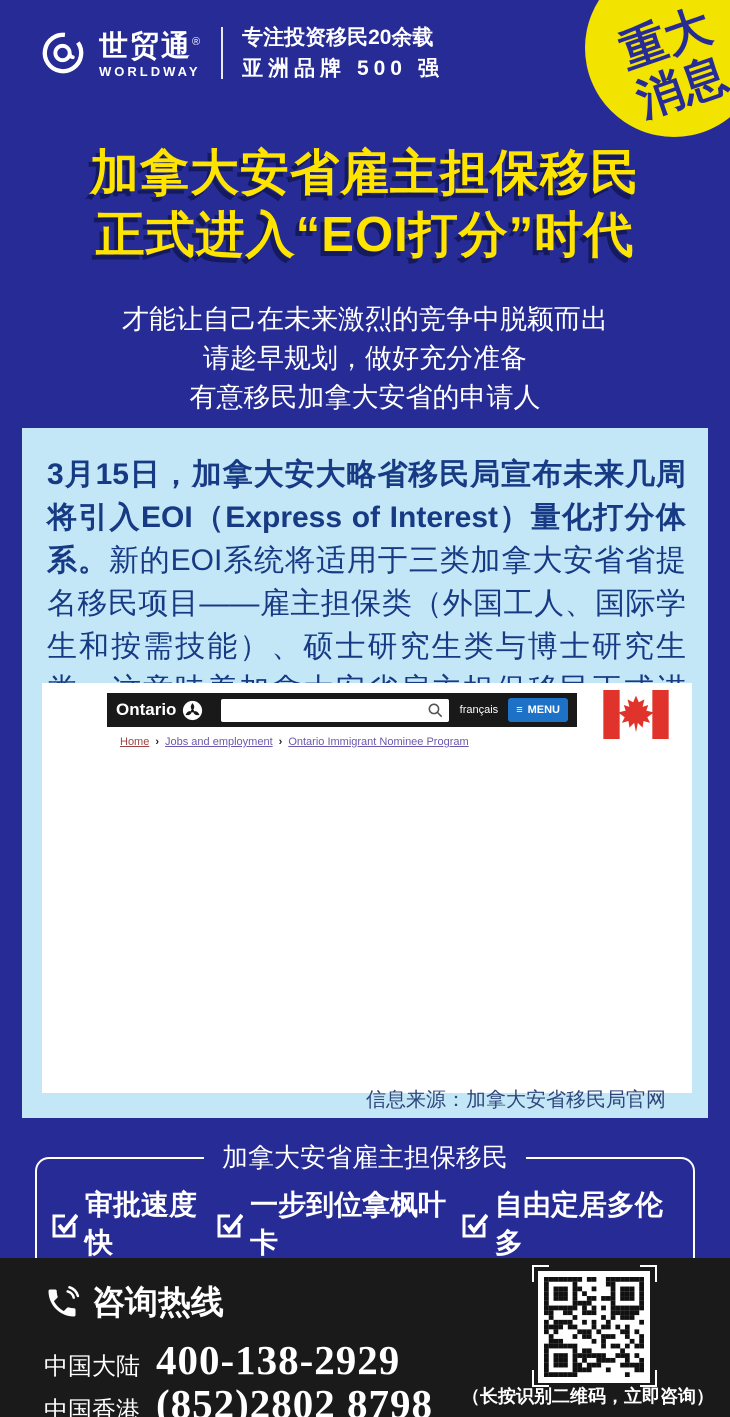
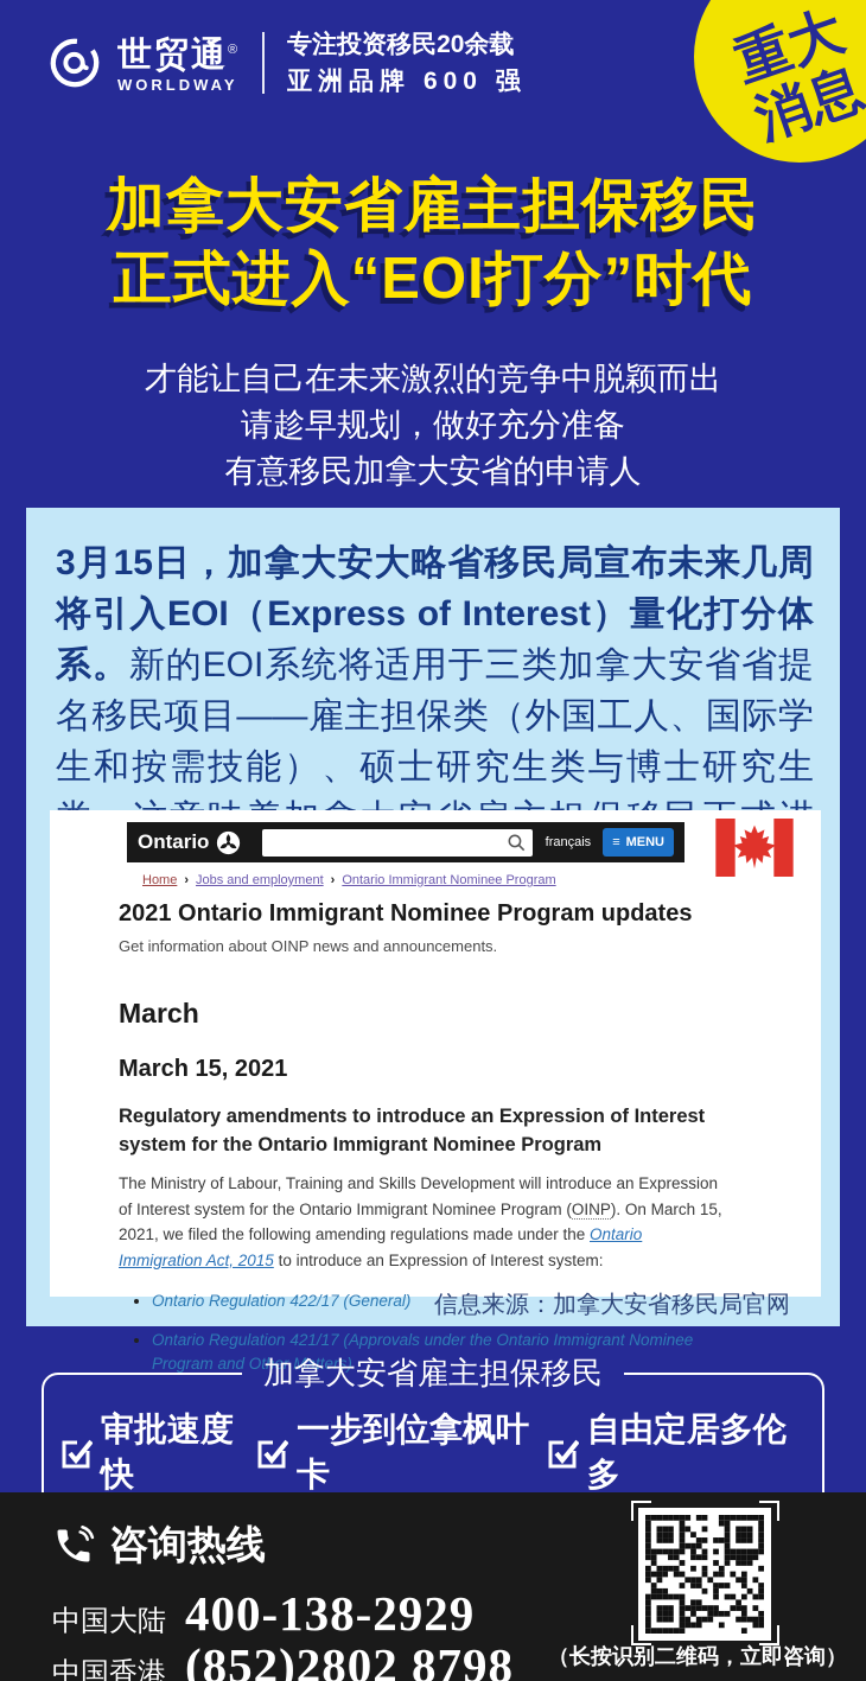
  世贸通®
  WORLDWAY
  专注投资移民20余载
- 亚洲品牌 500 强
+ 亚洲品牌 600 强
  加拿大安省雇主担保移民
  正式进入“EOI打分”时代
  才能让自己在未来激烈的竞争中脱颖而出
  请趁早规划，做好充分准备
  有意移民加拿大安省的申请人
  3月15日，加拿大安大略省移民局宣布未来几周将引入EOI（Express of Interest）量化打分体系。新的EOI系统将适用于三类加拿大安省省提名移民项目——雇主担保类（外国工人、国际学生和按需技能）、硕士研究生类与博士研究生
  Ontario
  français
  ≡
  MENU
  Home
  ›
  Jobs and employment
  ›
  Ontario Immigrant Nominee Program
+ 2021 Ontario Immigrant Nominee Program updates
+ Get information about OINP news and announcements.
+ March
+ March 15, 2021
+ Regulatory amendments to introduce an Expression of Interest system for the Ontario Immigrant Nominee Program
+ The Ministry of Labour, Training and Skills Development will introduce an Expression of Interest system for the Ontario Immigrant Nominee Program (OINP). On March 15, 2021, we filed the following amending regulations made under the Ontario Immigration Act, 2015 to introduce an Expression of Interest system:
+ Ontario Regulation 422/17 (General)
+ Ontario Regulation 421/17 (Approvals under the Ontario Immigrant Nominee Program and Other Matters)
  信息来源：加拿大安省移民局官网
  加拿大安省雇主担保移民
  审批速度快
  一步到位拿枫叶卡
  自由定居多伦多
  咨询热线
  中国大陆
  400-138-2929
  中国香港
  (852)2802 8798
  （长按识别二维码，立即咨询）
